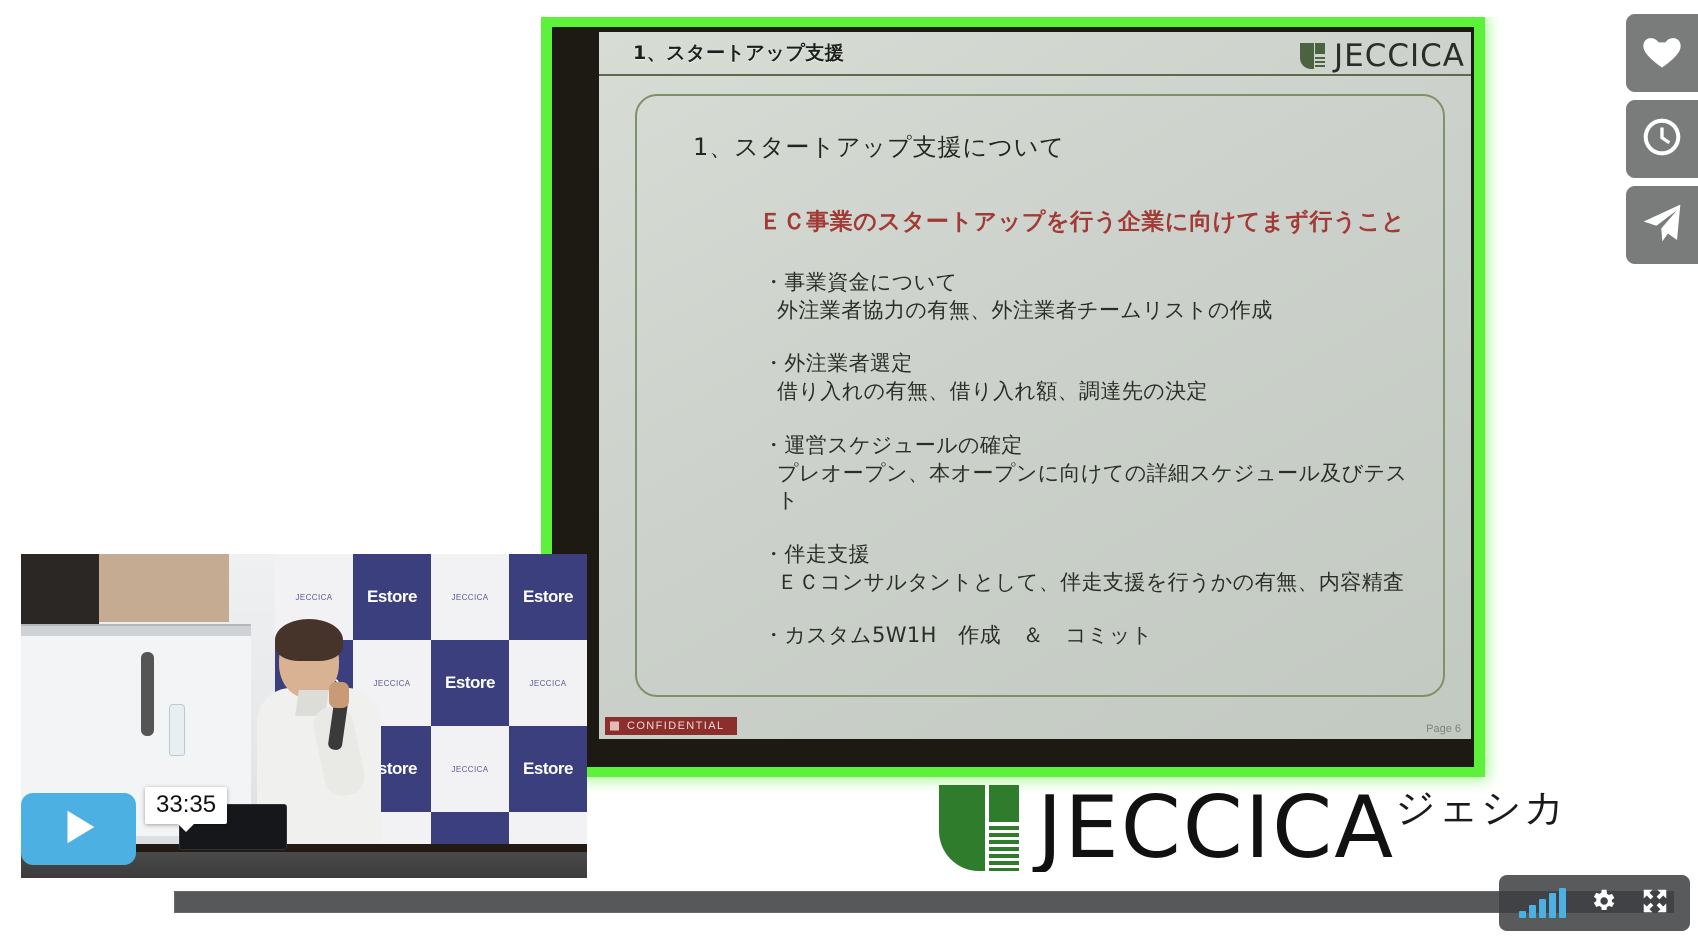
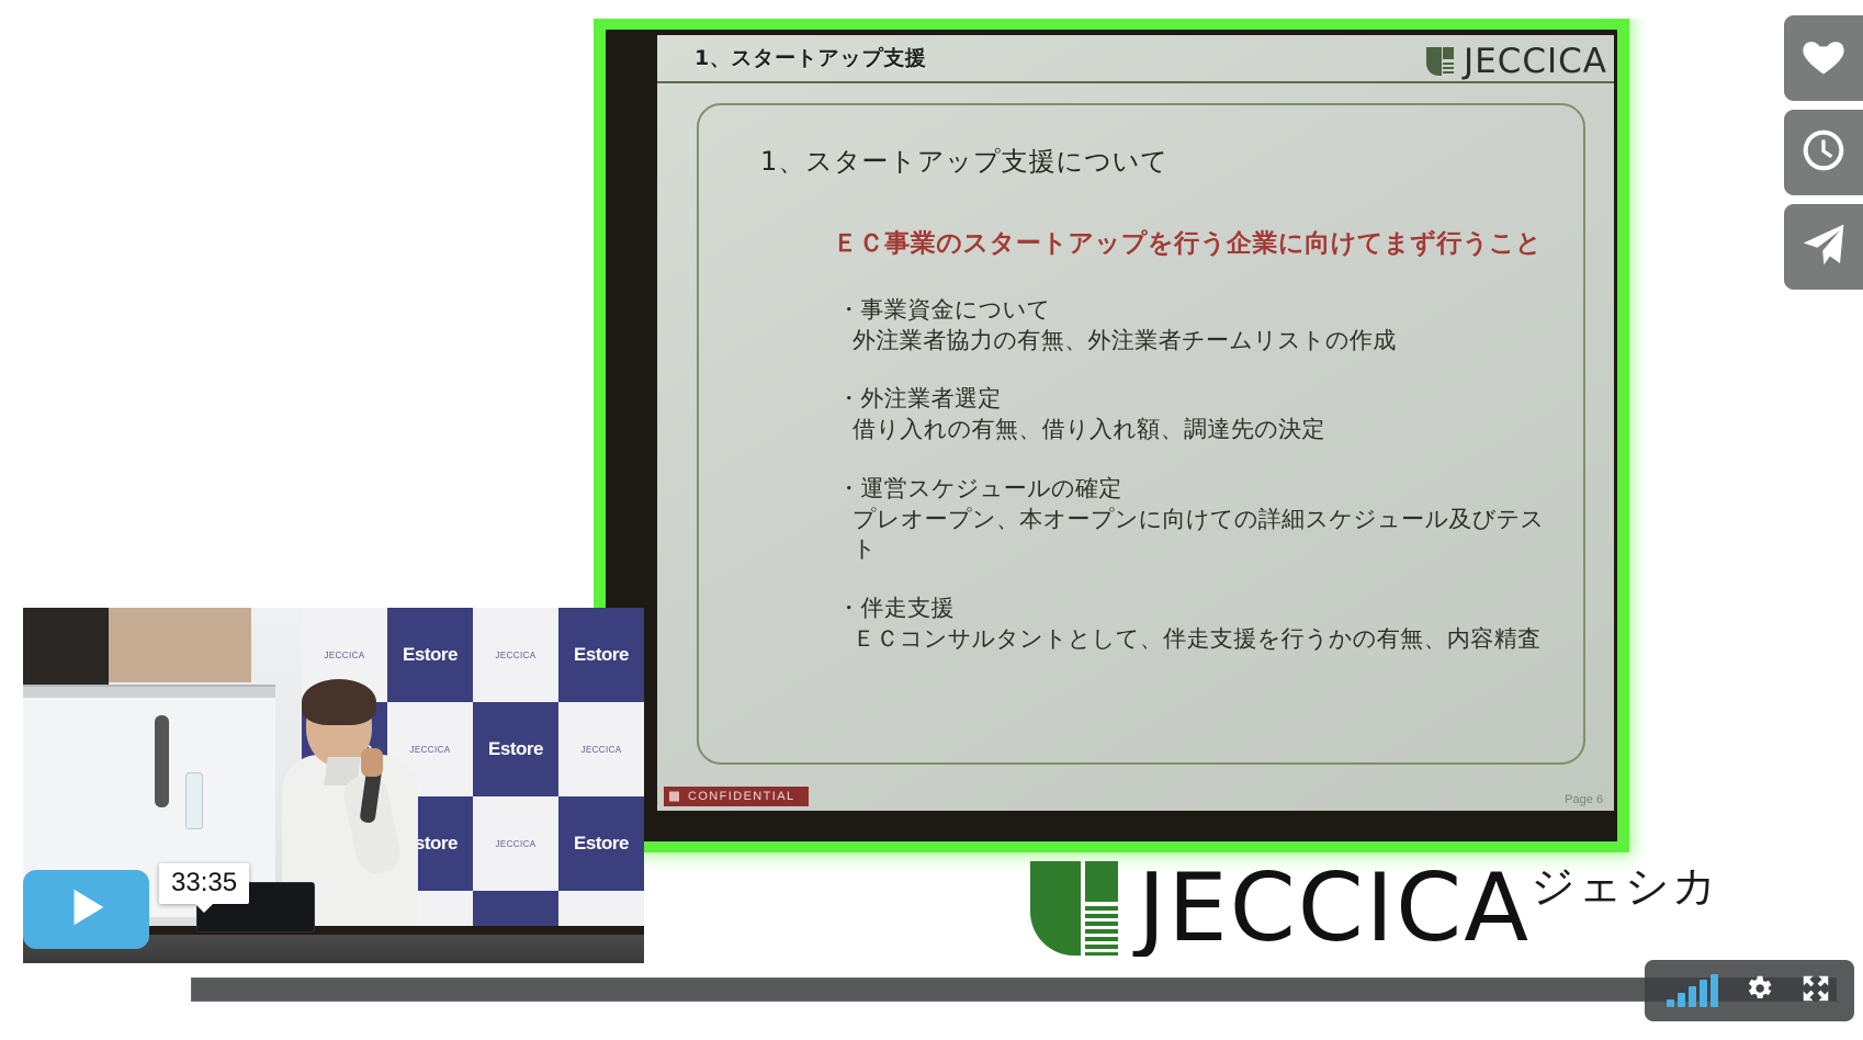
  1、スタートアップ支援
  JECCICA
  1、スタートアップ支援について
  ＥＣ事業のスタートアップを行う企業に向けてまず行うこと
  ・事業資金について
  外注業者協力の有無、外注業者チームリストの作成
  ・外注業者選定
  借り入れの有無、借り入れ額、調達先の決定
  ・運営スケジュールの確定
  プレオープン、本オープンに向けての詳細スケジュール及びテスト
  ・伴走支援
  ＥＣコンサルタントとして、伴走支援を行うかの有無、内容精査
- ・カスタム5W1H 作成 ＆ コミット
  CONFIDENTIAL
  Page 6
  JECCICA
  ジェシカ
  JECCICA
  Estore
  JECCICA
  Estore
  JECCICA
  Estore
  JECCICA
  store
  JECCICA
  Estore
  33:35
